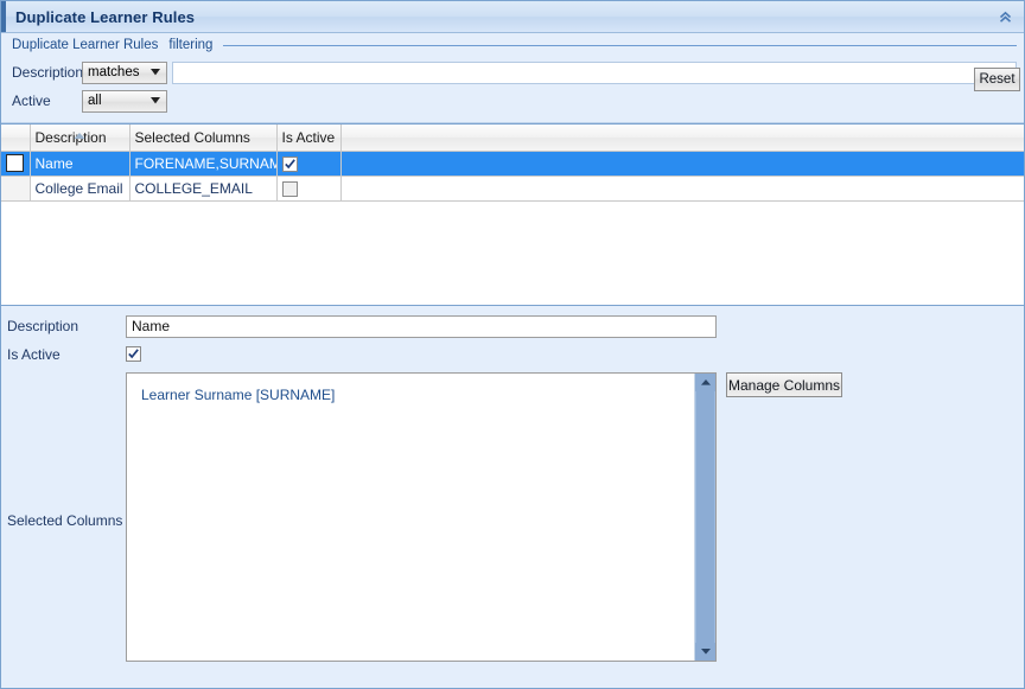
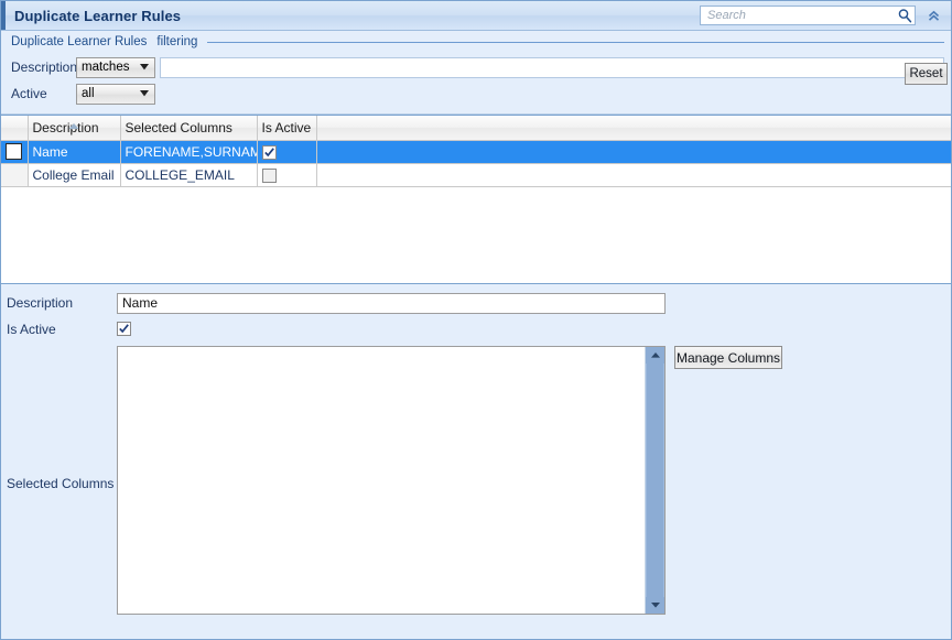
  Duplicate Learner Rules
+ Search
  Duplicate Learner Rules
  filtering
  Reset
  Description
  matches
  Active
  all
  	Descrition	Selected Columns	Is Active
  	Name	FORENAME,SURNAM
  	College Email	COLLEGE_EMAIL
  Description
  Name
  Is Active
  Selected Columns
- Learner Surname [SURNAME]
  Manage Columns
